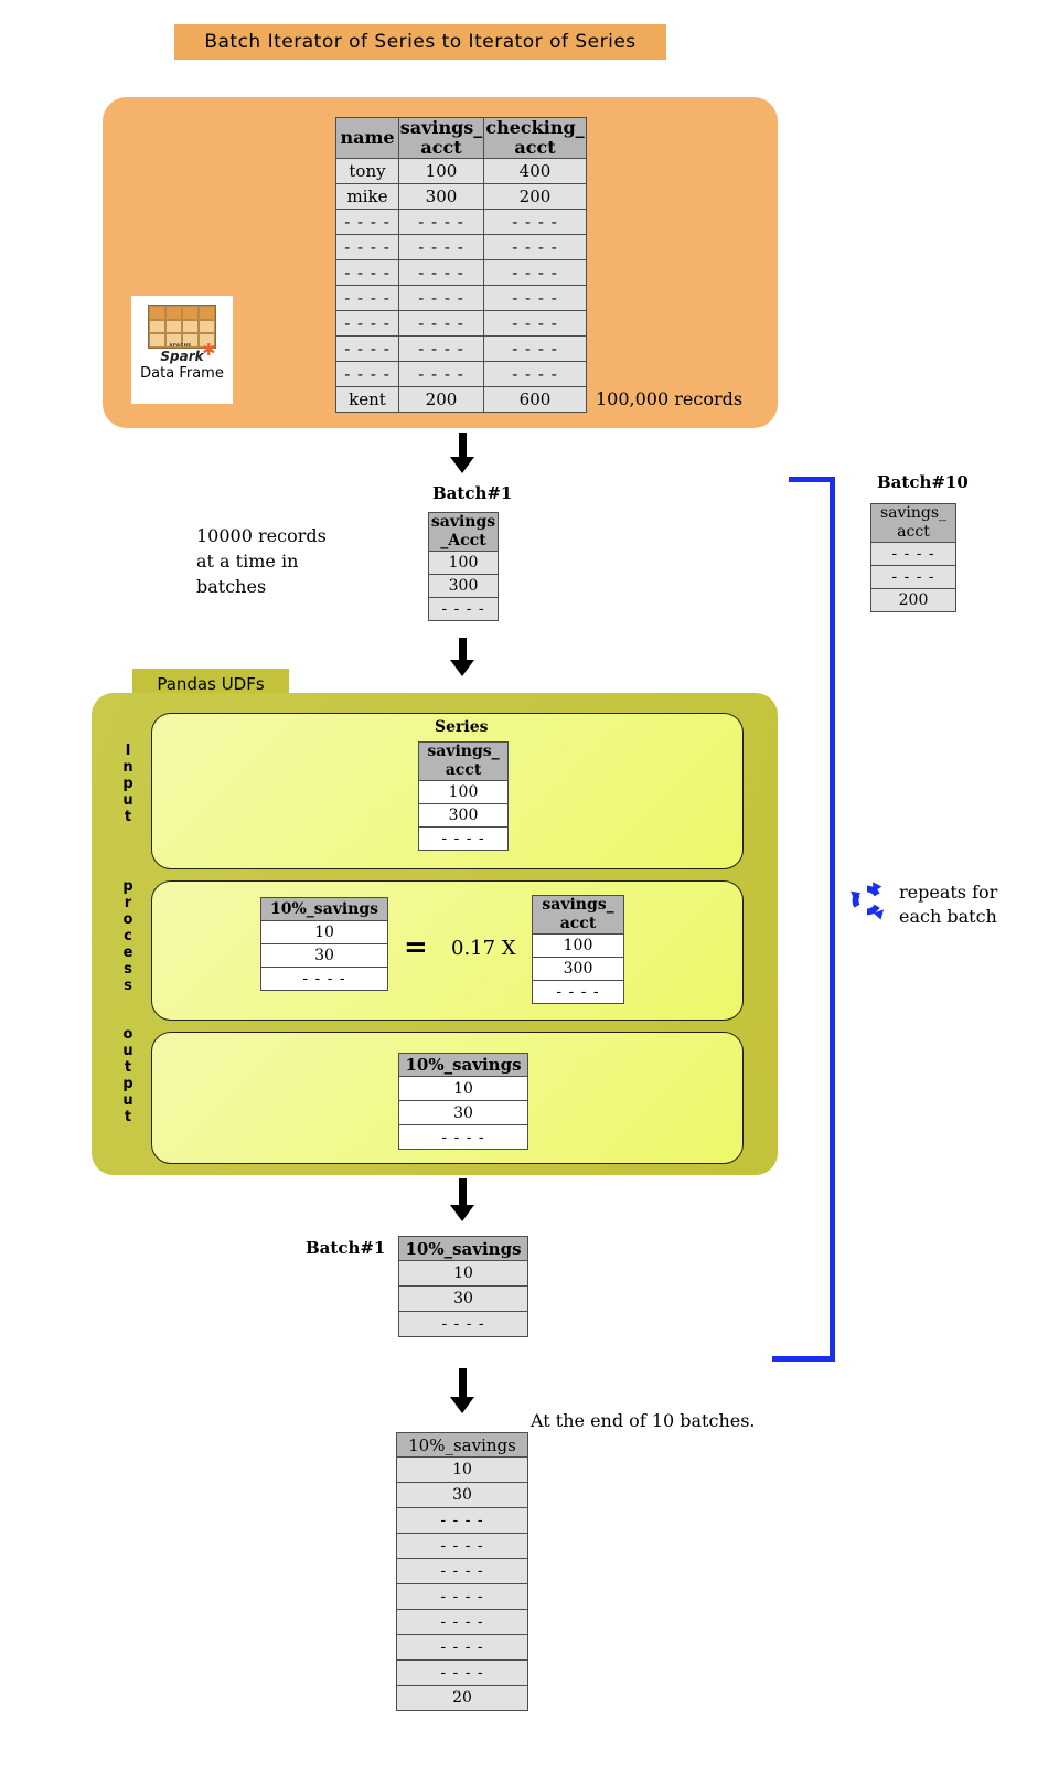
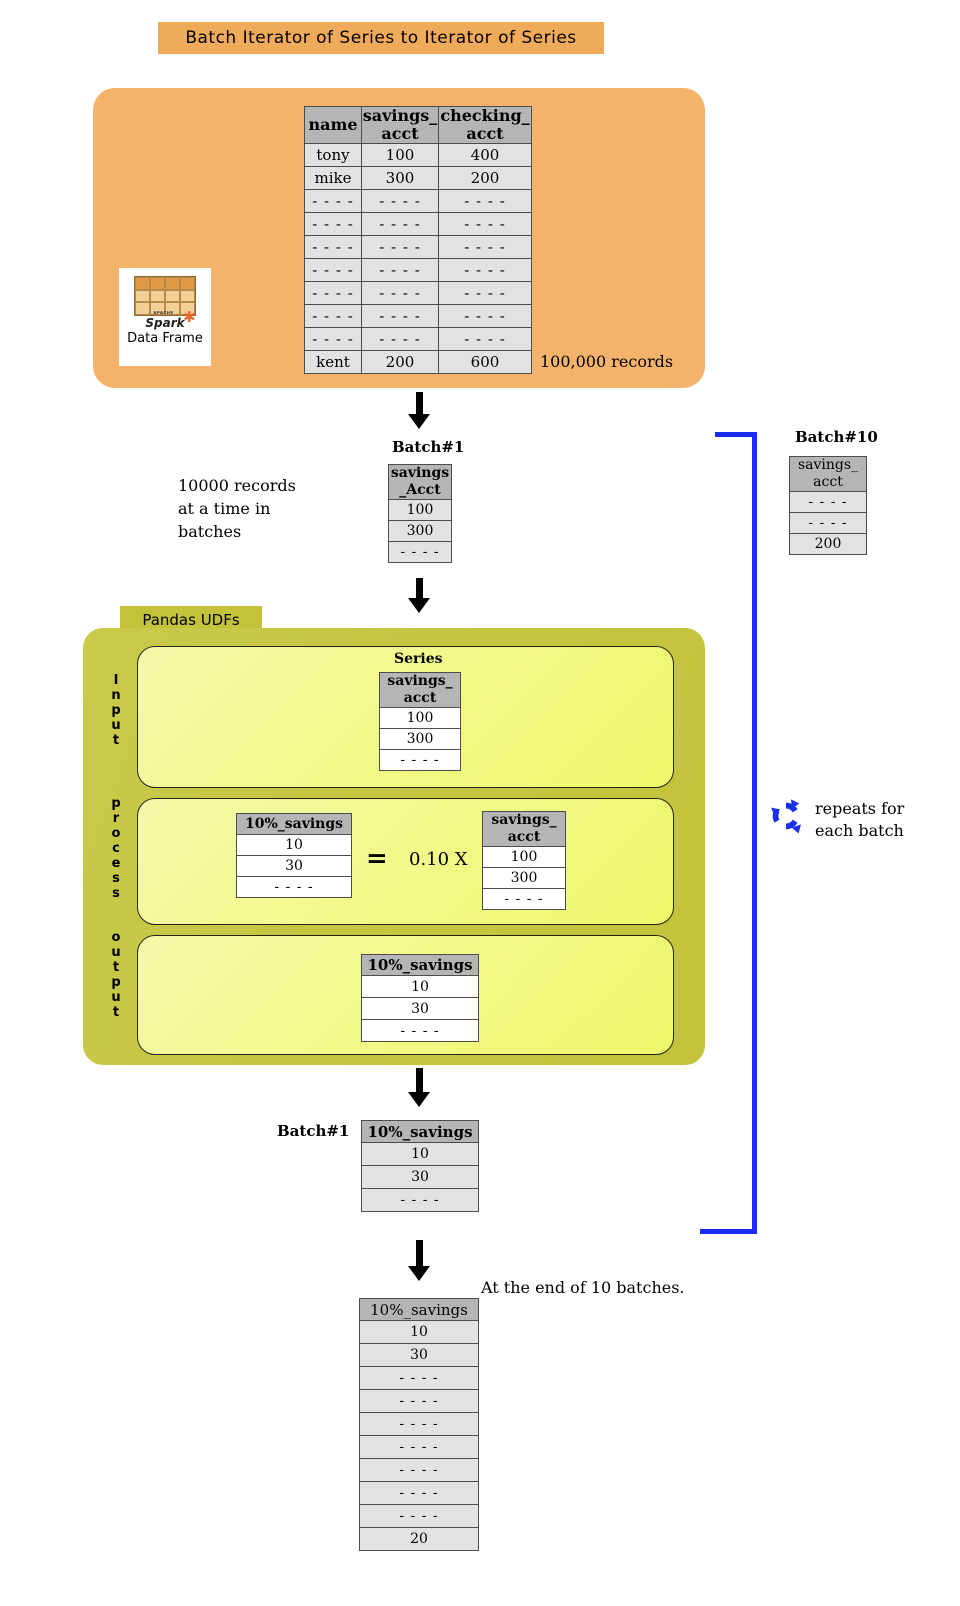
  Batch Iterator of Series to Iterator of Series
  Spark
  ✱
  Data Frame
  name	savings_ acct	checking_ acct
  tony	100	400
  mike	300	200
  - - - -	- - - -	- - - -
  - - - -	- - - -	- - - -
  - - - -	- - - -	- - - -
  - - - -	- - - -	- - - -
  - - - -	- - - -	- - - -
  - - - -	- - - -	- - - -
  - - - -	- - - -	- - - -
  kent	200	600
  100,000 records
  10000 records
  at a time in
  batches
  Batch#1
  savings _Acct
  100
  300
  - - - -
  Batch#10
  savings_ acct
  - - - -
  - - - -
  200
  Pandas UDFs
  I
  n
  p
  u
  t
  p
  r
  o
  c
  e
  s
  s
  o
  u
  t
  p
  u
  t
  Series
  savings_ acct
  100
  300
  - - - -
  10%_savings
  10
  30
  - - - -
  =
- 0.17 X
+ 0.10 X
  savings_ acct
  100
  300
  - - - -
  10%_savings
  10
  30
  - - - -
  Batch#1
  10%_savings
  10
  30
  - - - -
  repeats for
  each batch
  At the end of 10 batches.
  10%_savings
  10
  30
  - - - -
  - - - -
  - - - -
  - - - -
  - - - -
  - - - -
  - - - -
  20
